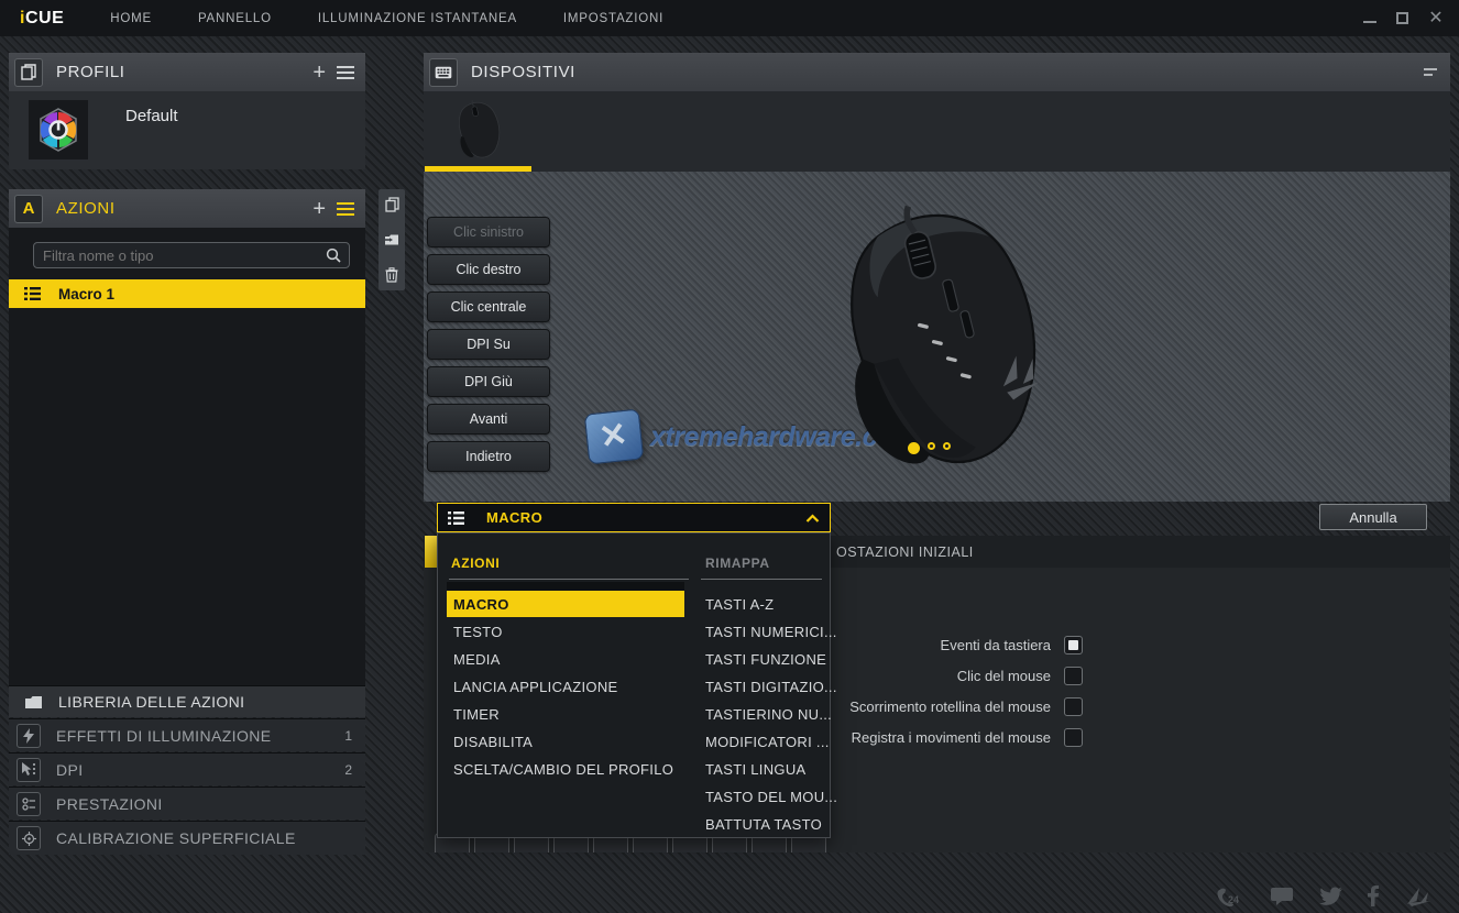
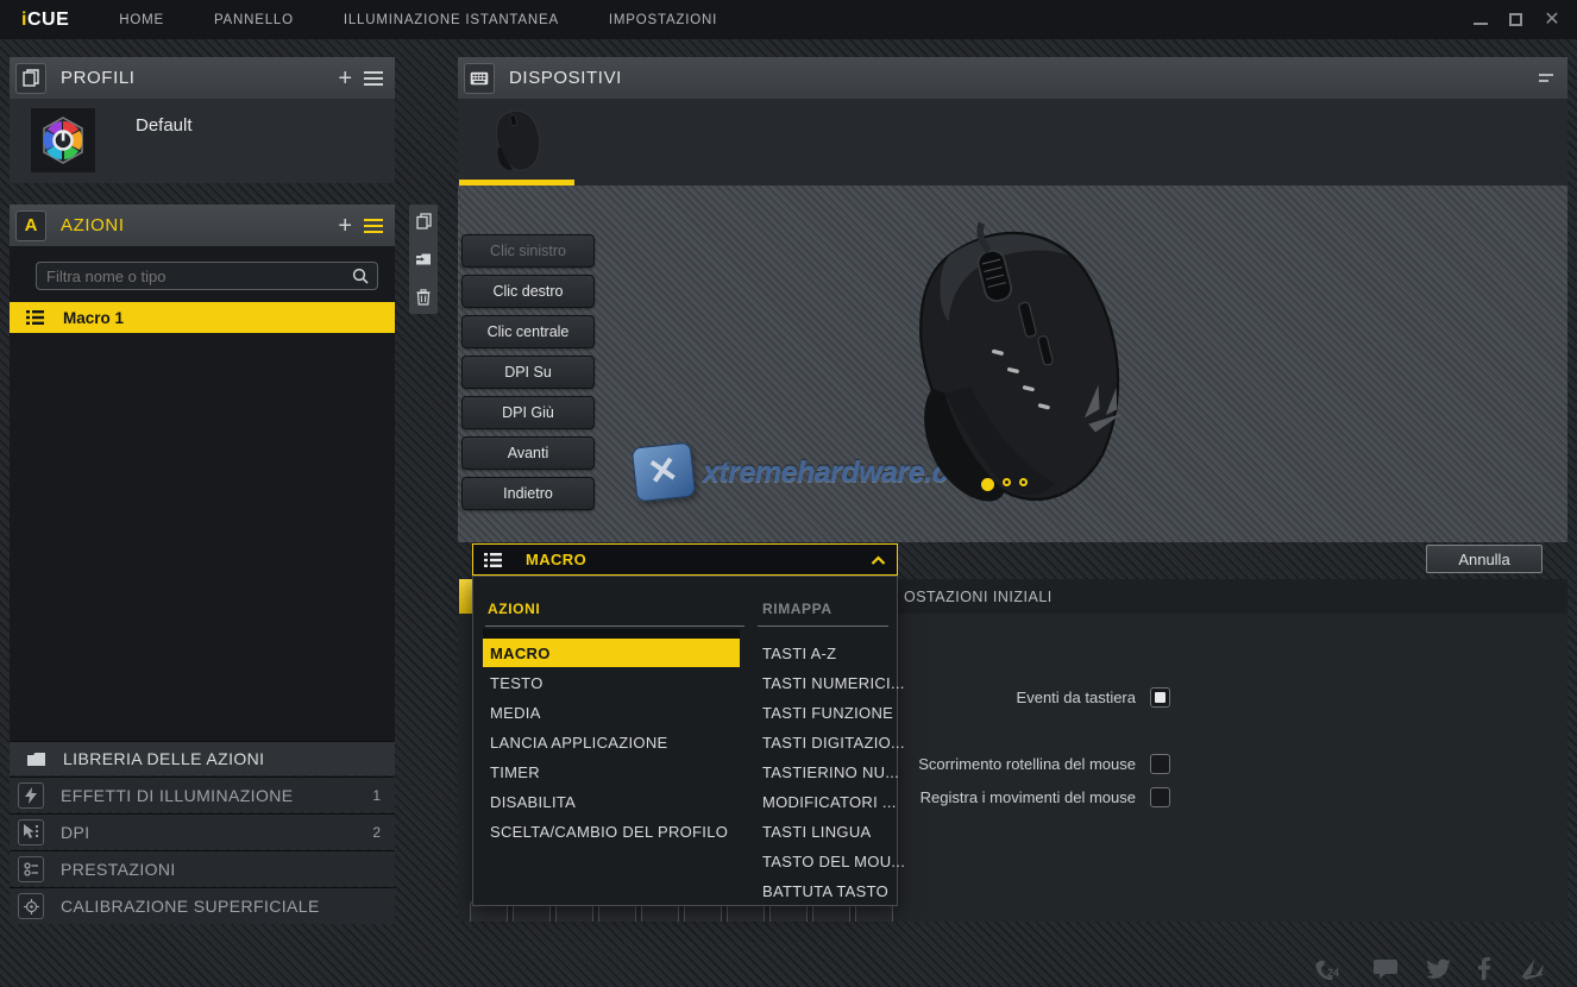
  iCUE
  HOME
  PANNELLO
  ILLUMINAZIONE ISTANTANEA
  IMPOSTAZIONI
  ✕
  PROFILI
  +
  Default
  A
  AZIONI
  +
  Filtra nome o tipo
  Macro 1
  LIBRERIA DELLE AZIONI
  EFFETTI DI ILLUMINAZIONE
  1
  DPI
  2
  PRESTAZIONI
  CALIBRAZIONE SUPERFICIALE
  DISPOSITIVI
  Clic sinistro
  Clic destro
  Clic centrale
  DPI Su
  DPI Giù
  Avanti
  Indietro
  xtremehardware.c
  OSTAZIONI INIZIALI
  Eventi da tastiera
- Clic del mouse
  Scorrimento rotellina del mouse
  Registra i movimenti del mouse
  MACRO
  Annulla
  AZIONI
  RIMAPPA
  MACRO
  TESTO
  MEDIA
  LANCIA APPLICAZIONE
  TIMER
  DISABILITA
  SCELTA/CAMBIO DEL PROFILO
  TASTI A-Z
  TASTI NUMERICI...
  TASTI FUNZIONE
  TASTI DIGITAZIO...
  TASTIERINO NU...
  MODIFICATORI ...
  TASTI LINGUA
  TASTO DEL MOU...
  BATTUTA TASTO
  24
